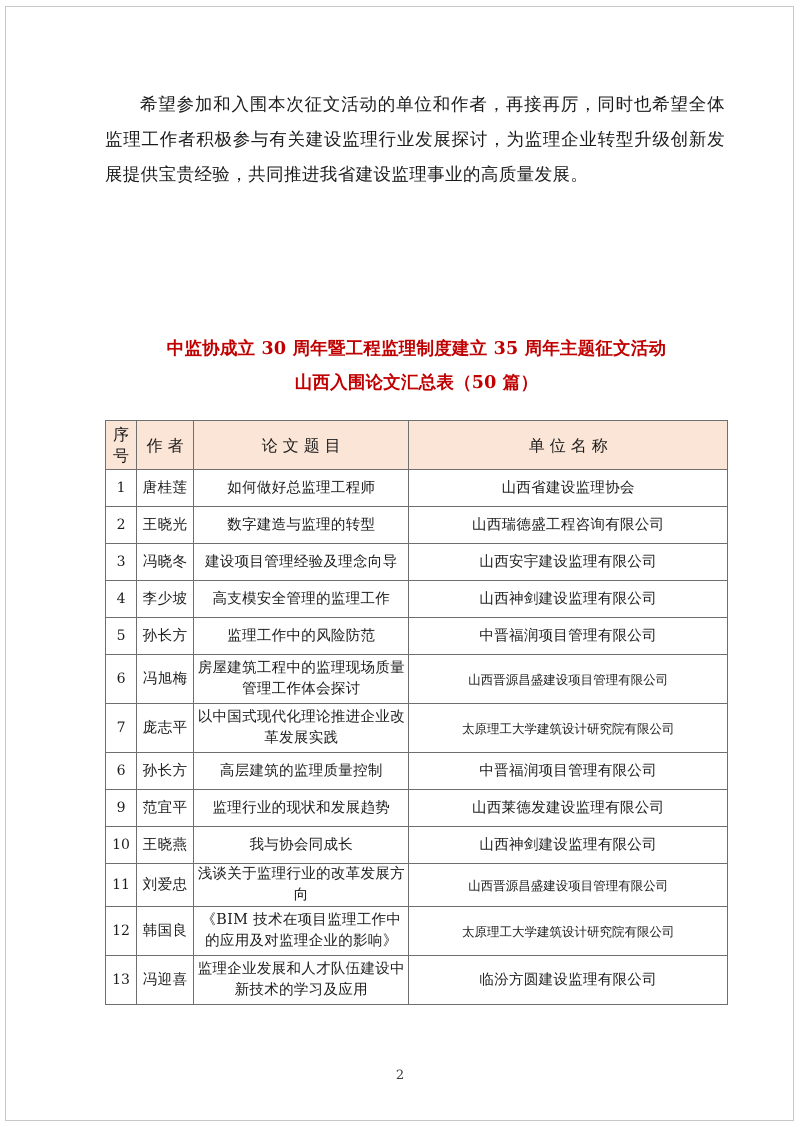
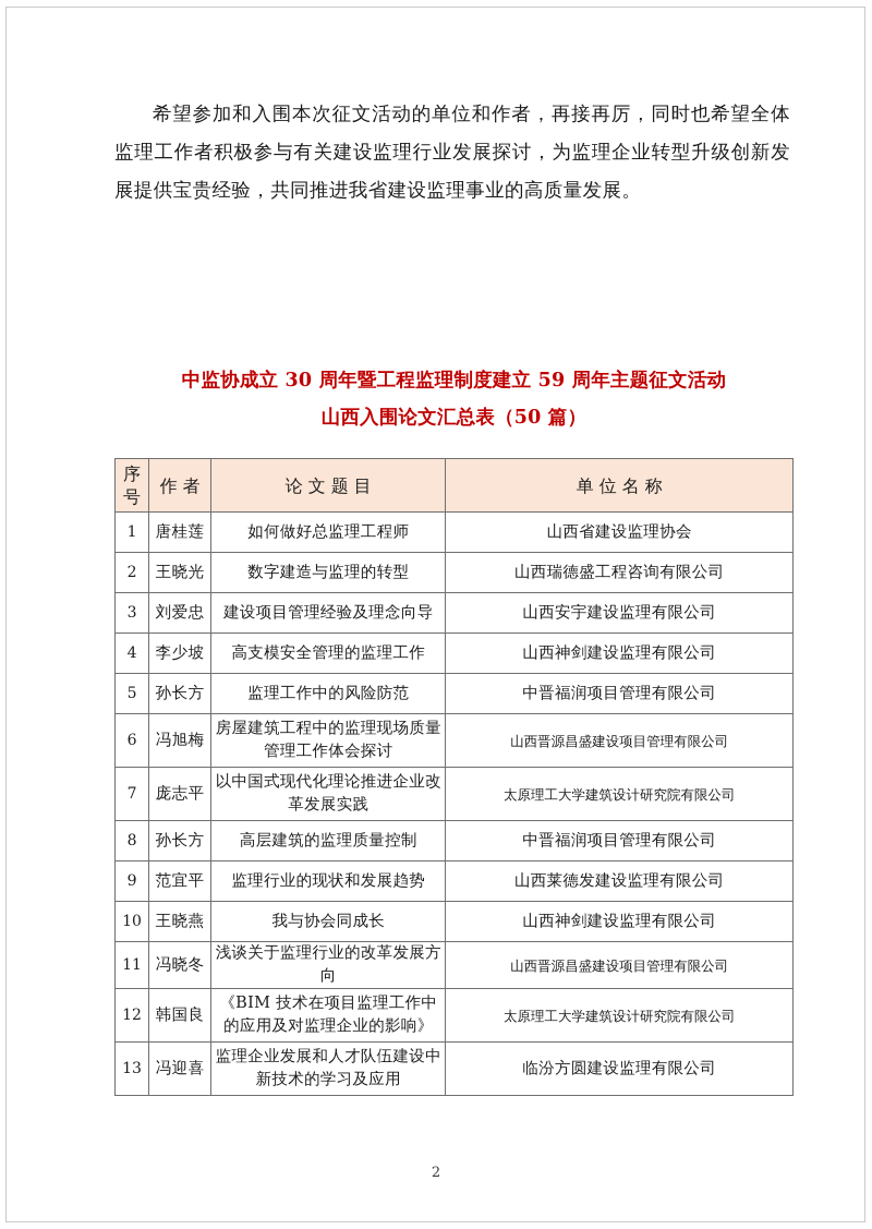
  希望参加和入围本次征文活动的单位和作者，再接再厉，同时也希望全体监理工作者积极参与有关建设监理行业发展探讨，为监理企业转型升级创新发展提供宝贵经验，共同推进我省建设监理事业的高质量发展。
- 中监协成立 30 周年暨工程监理制度建立 35 周年主题征文活动
+ 中监协成立 30 周年暨工程监理制度建立 59 周年主题征文活动
  山西入围论文汇总表（50 篇）
  序号	作者	论文题目	单位名称
  1	唐桂莲	如何做好总监理工程师	山西省建设监理协会
  2	王晓光	数字建造与监理的转型	山西瑞德盛工程咨询有限公司
- 3	冯晓冬	建设项目管理经验及理念向导	山西安宇建设监理有限公司
+ 3	刘爱忠	建设项目管理经验及理念向导	山西安宇建设监理有限公司
  4	李少坡	高支模安全管理的监理工作	山西神剑建设监理有限公司
  5	孙长方	监理工作中的风险防范	中晋福润项目管理有限公司
  6	冯旭梅	房屋建筑工程中的监理现场质量管理工作体会探讨	山西晋源昌盛建设项目管理有限公司
  7	庞志平	以中国式现代化理论推进企业改革发展实践	太原理工大学建筑设计研究院有限公司
- 6	孙长方	高层建筑的监理质量控制	中晋福润项目管理有限公司
+ 8	孙长方	高层建筑的监理质量控制	中晋福润项目管理有限公司
  9	范宜平	监理行业的现状和发展趋势	山西莱德发建设监理有限公司
  10	王晓燕	我与协会同成长	山西神剑建设监理有限公司
- 11	刘爱忠	浅谈关于监理行业的改革发展方向	山西晋源昌盛建设项目管理有限公司
+ 11	冯晓冬	浅谈关于监理行业的改革发展方向	山西晋源昌盛建设项目管理有限公司
  12	韩国良	《BIM 技术在项目监理工作中的应用及对监理企业的影响》	太原理工大学建筑设计研究院有限公司
  13	冯迎喜	监理企业发展和人才队伍建设中新技术的学习及应用	临汾方圆建设监理有限公司
  2
